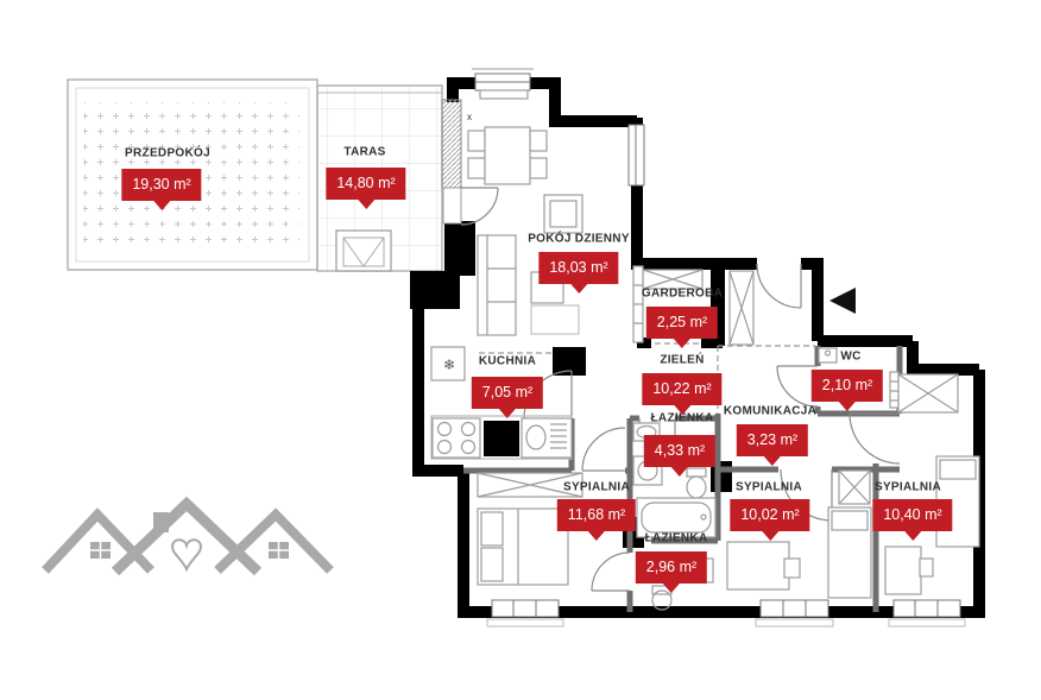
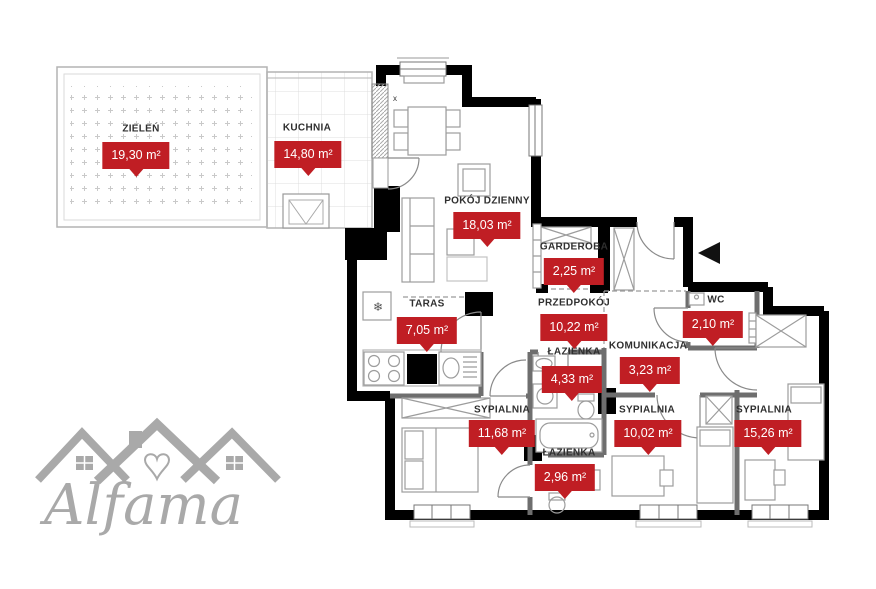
- PRZEDPOKÓJ
+ ZIELEŃ
- TARAS
+ KUCHNIA
  POKÓJ DZIENNY
  GARDEROBA
- ZIELEŃ
+ PRZEDPOKÓJ
  WC
- KUCHNIA
+ TARAS
  ŁAZIENKA
  KOMUNIKACJA
  SYPIALNIA
  ŁAZIENKA
  SYPIALNIA
  SYPIALNIA
  19,30 m²
  14,80 m²
  18,03 m²
  2,25 m²
  10,22 m²
  2,10 m²
  7,05 m²
  4,33 m²
  3,23 m²
  11,68 m²
  2,96 m²
  10,02 m²
- 10,40 m²
+ 15,26 m²
  x
  ❄
+ Alfama
